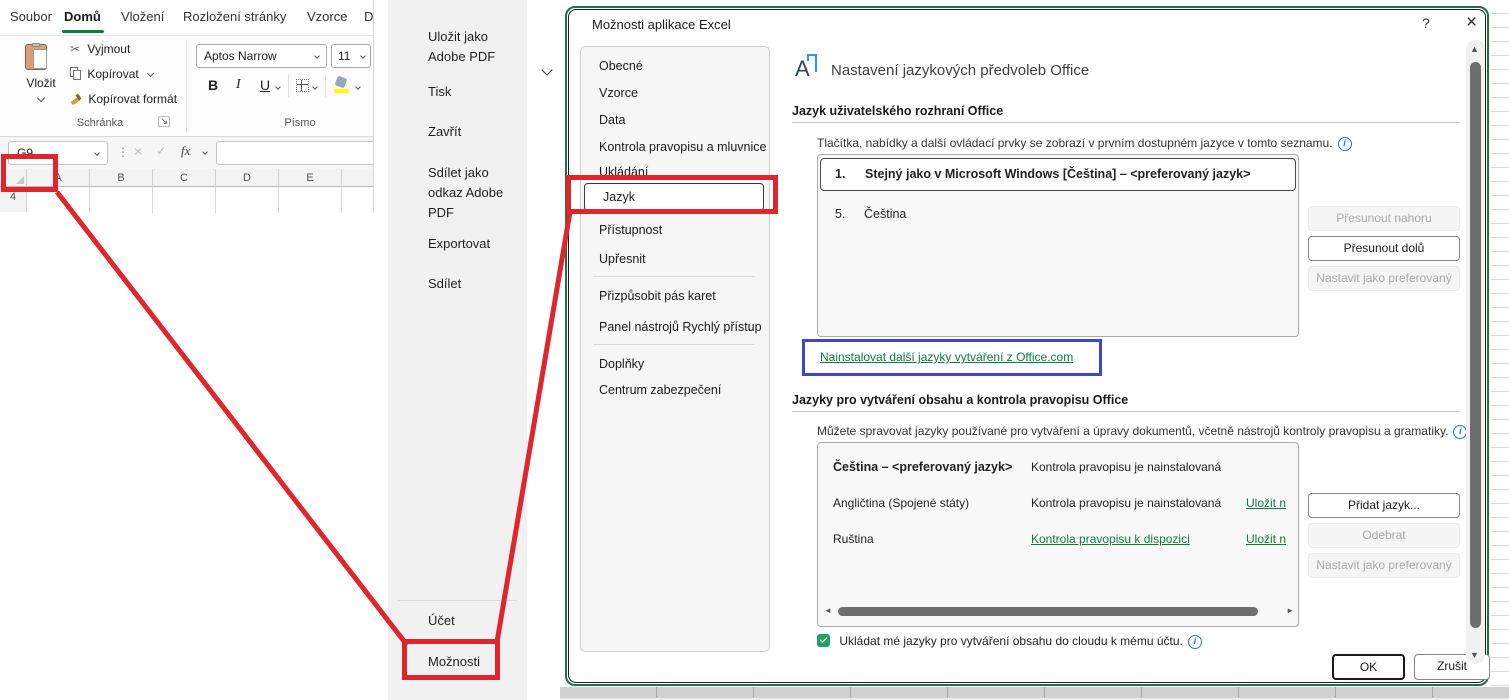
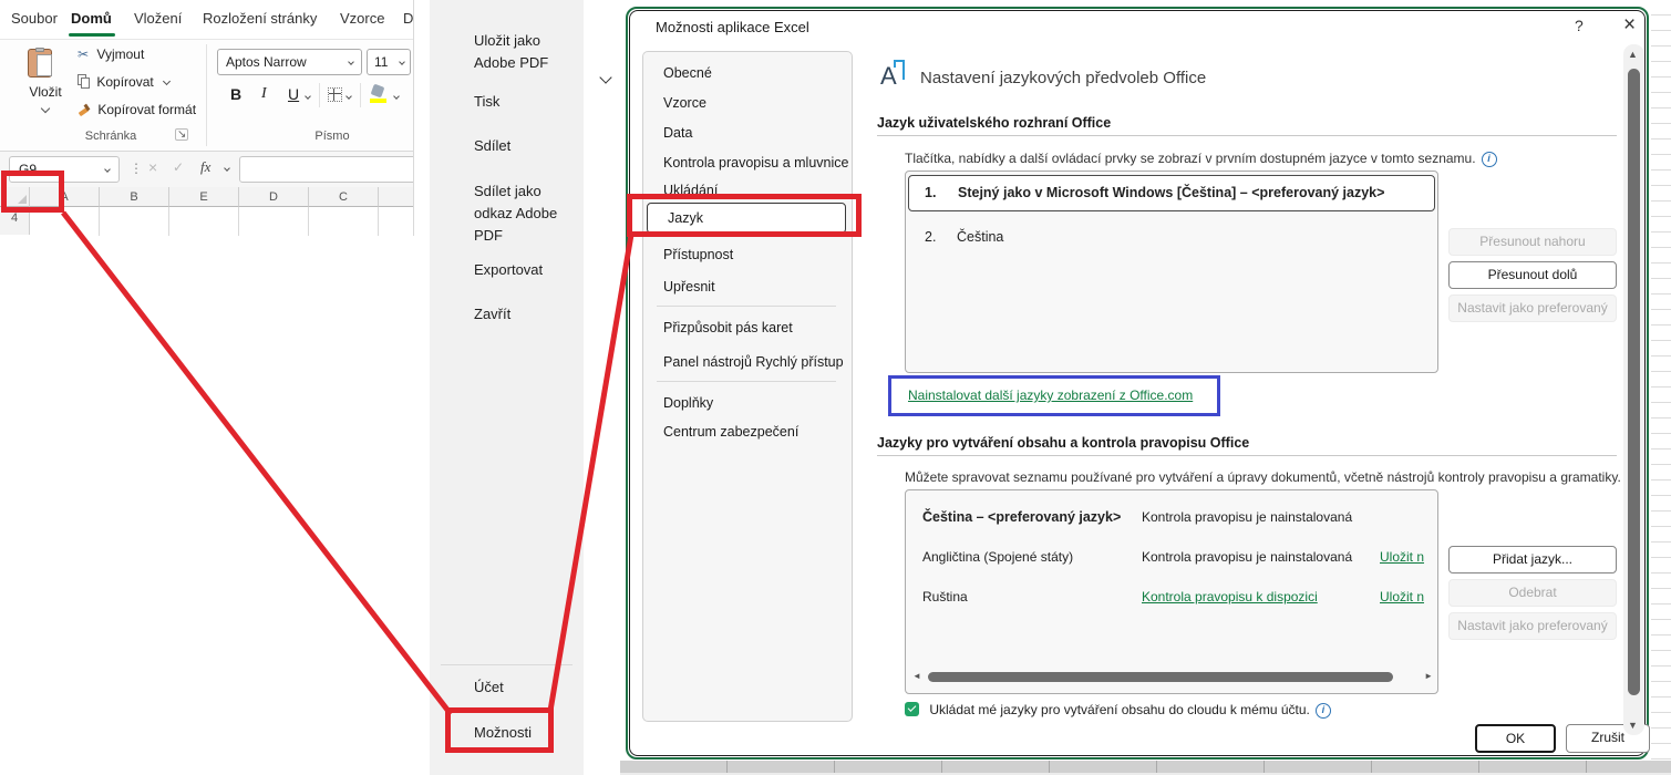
  Soubor
  Domů
  Vložení
  Rozložení stránky
  Vzorce
  D
  Vložit
  ✂ Vyjmout
  Kopírovat
  Kopírovat formát
  Schránka
  ↘
  Aptos Narrow
  11
  B
  I
  U
  Písmo
  G9
  ⋮
  ×
  ✓
  fx
  A
  B
- C
+ E
  D
- E
+ C
  4
  Uložit jako Adobe PDF
  Tisk
- Zavřít
+ Sdílet
  Sdílet jako odkaz Adobe PDF
  Exportovat
- Sdílet
+ Zavřít
  Účet
  Možnosti
  Možnosti aplikace Excel
  ?
  ×
  Obecné
  Vzorce
  Data
  Kontrola pravopisu a mluvnice
  Ukládání
  Jazyk
  Přístupnost
  Upřesnit
  Přizpůsobit pás karet
  Panel nástrojů Rychlý přístup
  Doplňky
  Centrum zabezpečení
  A
  Nastavení jazykových předvoleb Office
  Jazyk uživatelského rozhraní Office
  Tlačítka, nabídky a další ovládací prvky se zobrazí v prvním dostupném jazyce v tomto seznamu. i
  1.
  Stejný jako v Microsoft Windows [Čeština] – <preferovaný jazyk>
- 5.
+ 2.
  Čeština
  Přesunout nahoru
  Přesunout dolů
  Nastavit jako preferovaný
- Nainstalovat další jazyky vytváření z Office.com
+ Nainstalovat další jazyky zobrazení z Office.com
  Jazyky pro vytváření obsahu a kontrola pravopisu Office
- Můžete spravovat jazyky používané pro vytváření a úpravy dokumentů, včetně nástrojů kontroly pravopisu a gramatiky. i
+ Můžete spravovat seznamu používané pro vytváření a úpravy dokumentů, včetně nástrojů kontroly pravopisu a gramatiky.
  Čeština – <preferovaný jazyk>
  Kontrola pravopisu je nainstalovaná
  Angličtina (Spojené státy)
  Kontrola pravopisu je nainstalovaná
  Uložit n
  Ruština
  Kontrola pravopisu k dispozici
  Uložit n
  ◄
  ►
  Přidat jazyk...
  Odebrat
  Nastavit jako preferovaný
  Ukládat mé jazyky pro vytváření obsahu do cloudu k mému účtu. i
  OK
  Zrušit
  ▲
  ▼
